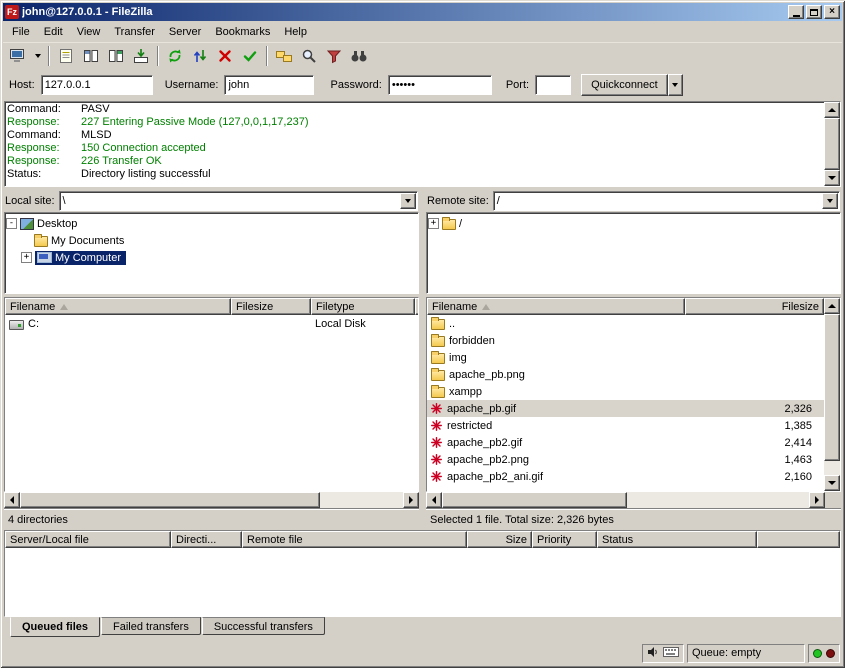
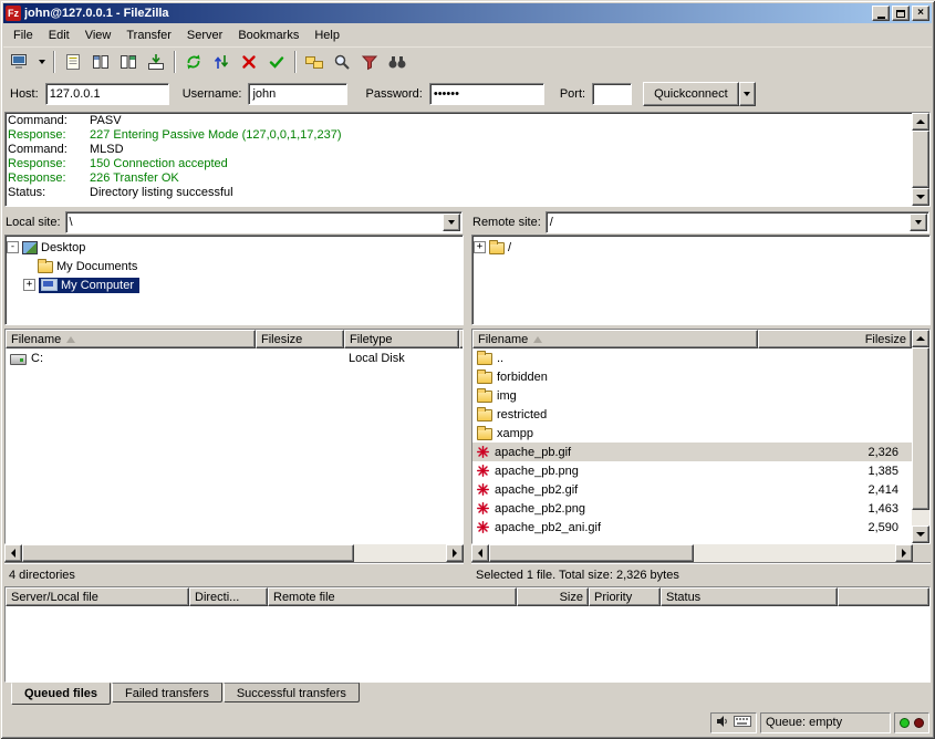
  Fz
  john@127.0.0.1 - FileZilla
  ×
  File
  Edit
  View
  Transfer
  Server
  Bookmarks
  Help
  Host:
  127.0.0.1
  Username:
  john
  Password:
  ••••••
  Port:
  Quickconnect
  Command:
  PASV
  Response:
  227 Entering Passive Mode (127,0,0,1,17,237)
  Command:
  MLSD
  Response:
  150 Connection accepted
  Response:
  226 Transfer OK
  Status:
  Directory listing successful
  Local site:
  \
  -
  Desktop
  My Documents
  +
  My Computer
  Filename
  Filesize
  Filetype
  C:
  Local Disk
  4 directories
  Remote site:
  /
  +
  /
  Filename
  Filesize
  ..
  forbidden
  img
- apache_pb.png
+ restricted
  xampp
  apache_pb.gif
  2,326
- restricted
+ apache_pb.png
  1,385
  apache_pb2.gif
  2,414
  apache_pb2.png
  1,463
  apache_pb2_ani.gif
- 2,160
+ 2,590
  Selected 1 file. Total size: 2,326 bytes
  Server/Local file
  Directi...
  Remote file
  Size
  Priority
  Status
  Queued files
  Failed transfers
  Successful transfers
  Queue: empty
